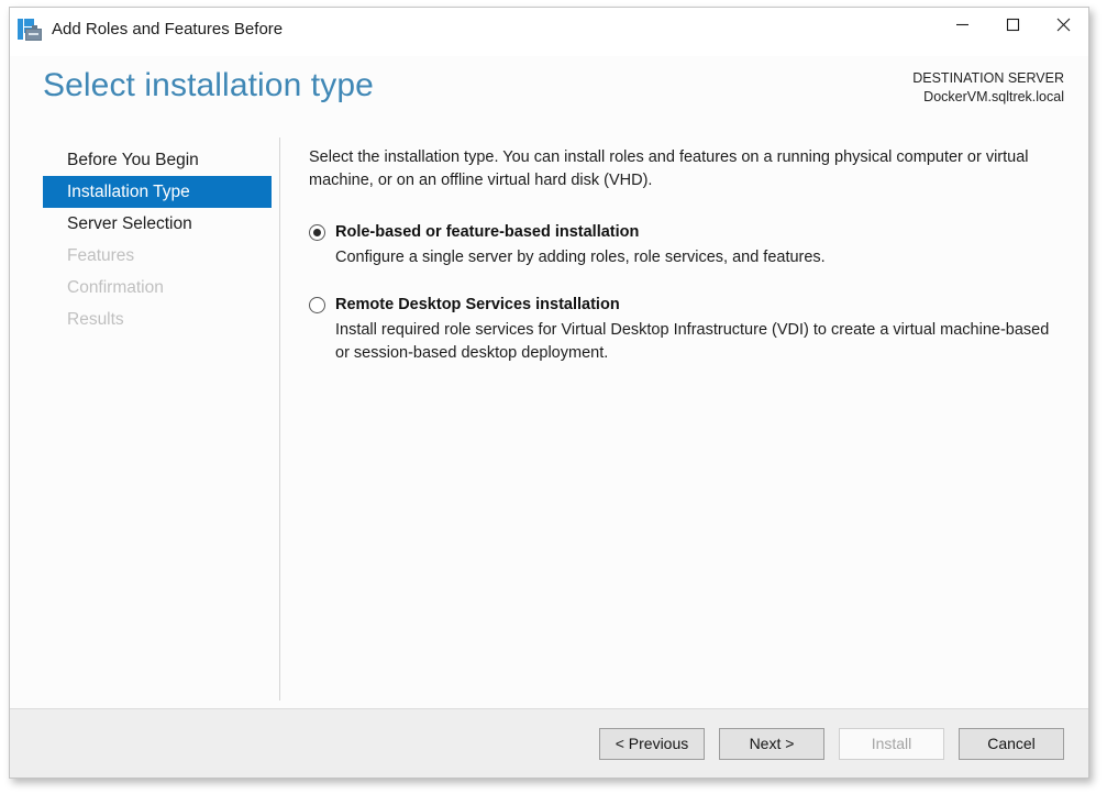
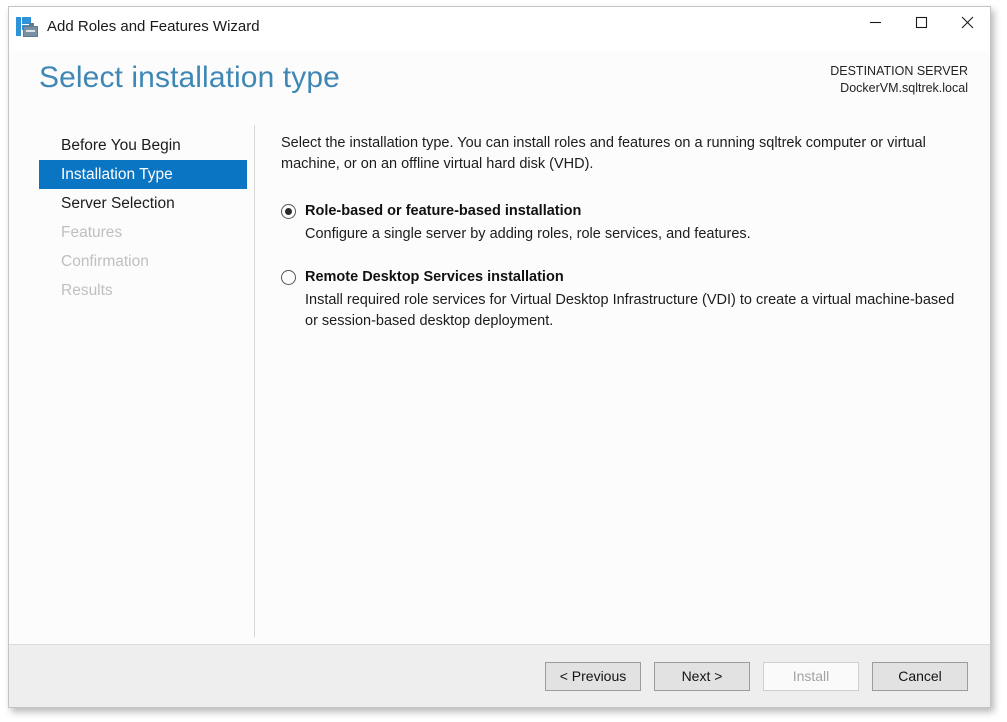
- Add Roles and Features Before
+ Add Roles and Features Wizard
  Select installation type
  DESTINATION SERVER
  DockerVM.sqltrek.local
  Before You Begin
  Installation Type
  Server Selection
  Features
  Confirmation
  Results
- Select the installation type. You can install roles and features on a running physical computer or virtual machine, or on an offline virtual hard disk (VHD).
+ Select the installation type. You can install roles and features on a running sqltrek computer or virtual machine, or on an offline virtual hard disk (VHD).
  Role-based or feature-based installation
  Configure a single server by adding roles, role services, and features.
  Remote Desktop Services installation
  Install required role services for Virtual Desktop Infrastructure (VDI) to create a virtual machine-based or session-based desktop deployment.
  < Previous
  Next >
  Install
  Cancel
